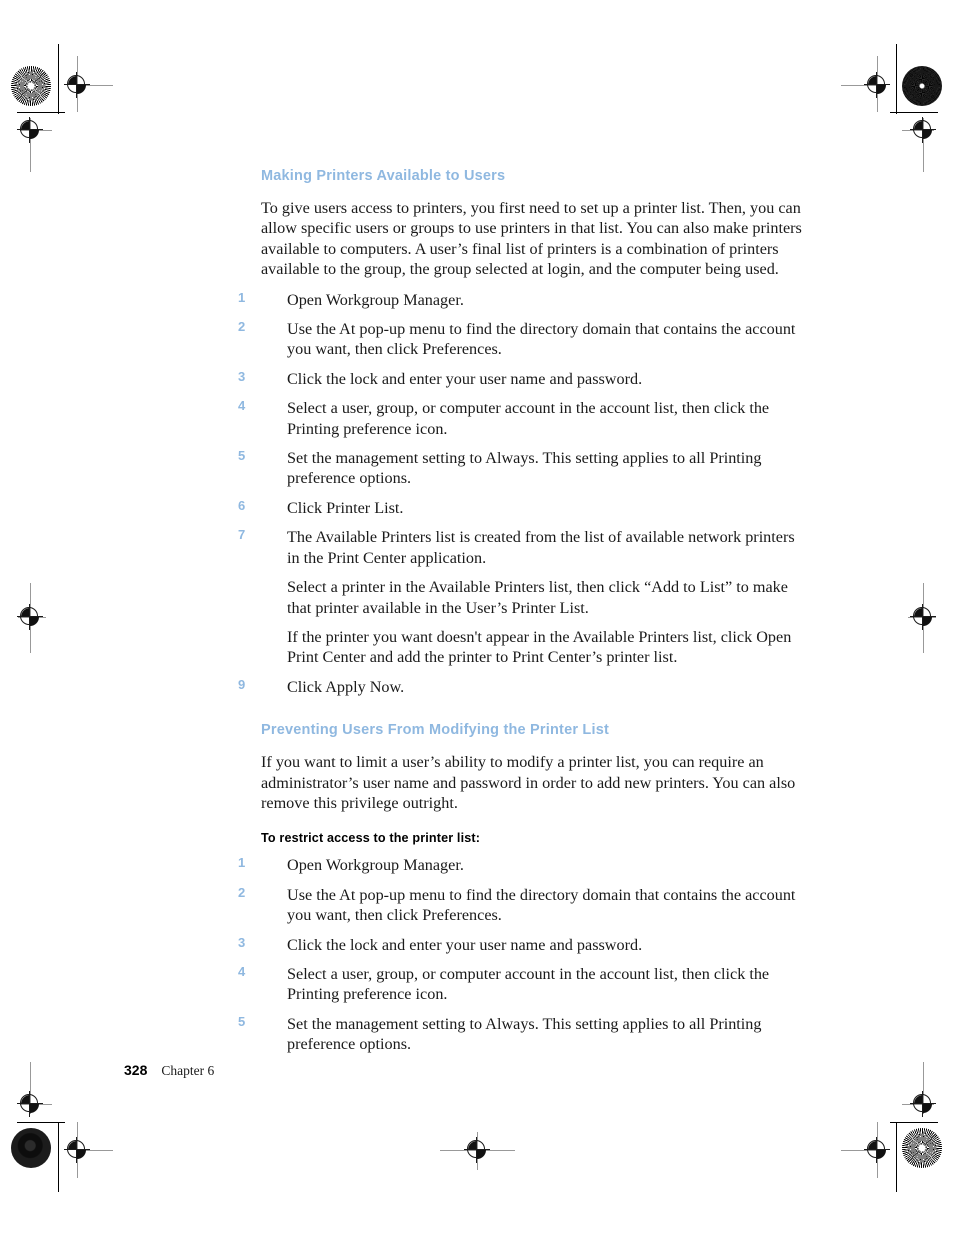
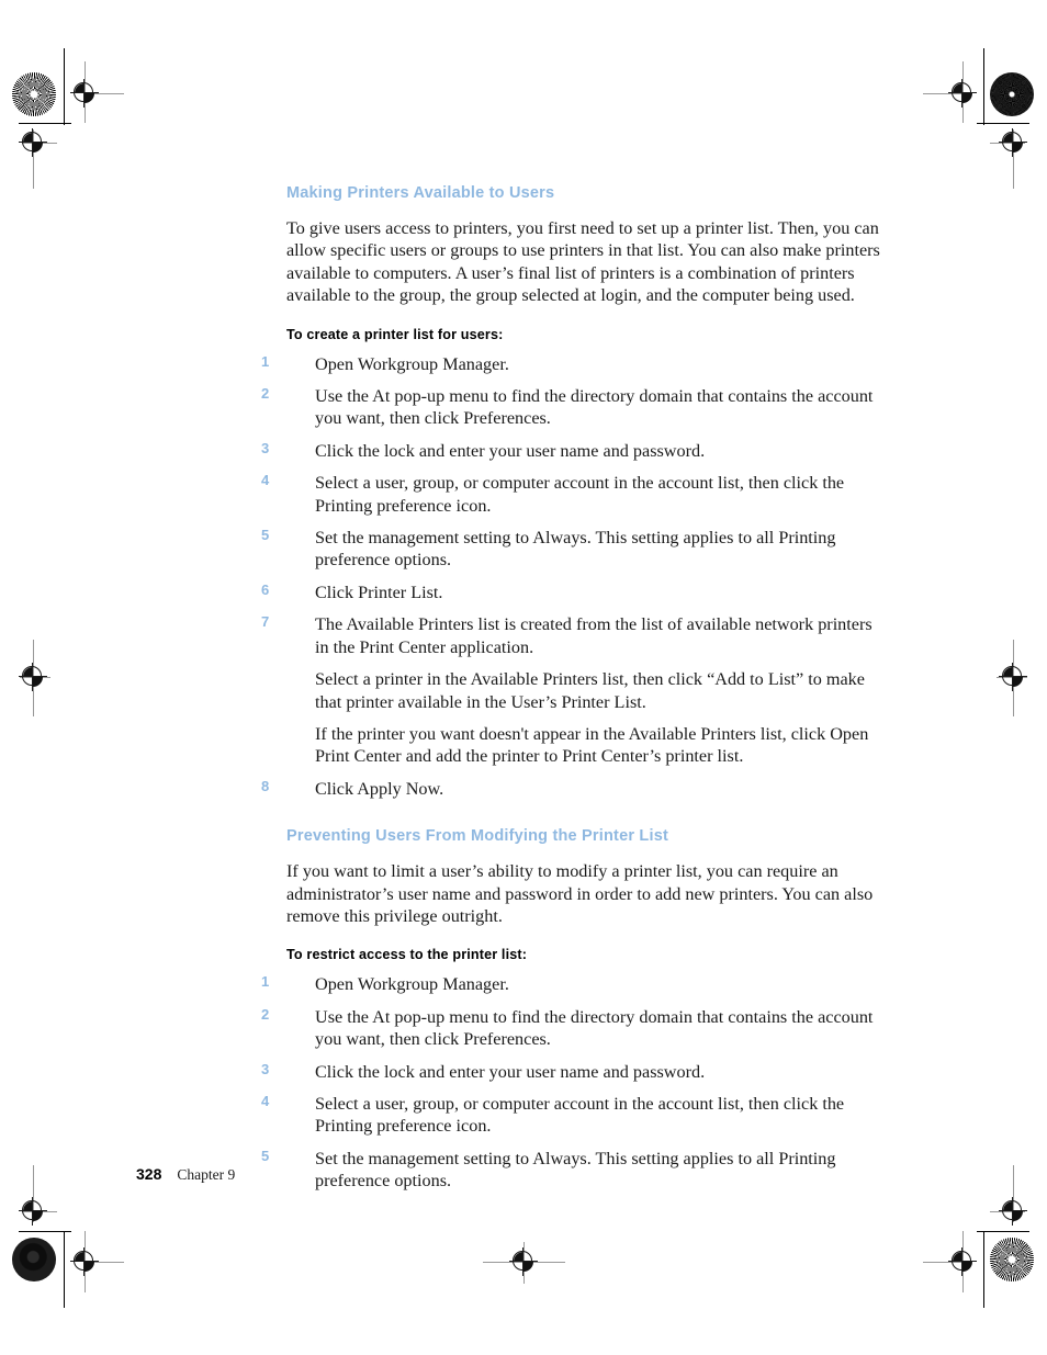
  Making Printers Available to Users
  To give users access to printers, you first need to set up a printer list. Then, you can allow specific users or groups to use printers in that list. You can also make printers available to computers. A user’s final list of printers is a combination of printers available to the group, the group selected at login, and the computer being used.
+ To create a printer list for users:
  1
  Open Workgroup Manager.
  2
  Use the At pop-up menu to find the directory domain that contains the account you want, then click Preferences.
  3
  Click the lock and enter your user name and password.
  4
  Select a user, group, or computer account in the account list, then click the Printing preference icon.
  5
  Set the management setting to Always. This setting applies to all Printing preference options.
  6
  Click Printer List.
  7
  The Available Printers list is created from the list of available network printers in the Print Center application.
  Select a printer in the Available Printers list, then click “Add to List” to make that printer available in the User’s Printer List.
  If the printer you want doesn't appear in the Available Printers list, click Open Print Center and add the printer to Print Center’s printer list.
- 9
+ 8
  Click Apply Now.
  Preventing Users From Modifying the Printer List
  If you want to limit a user’s ability to modify a printer list, you can require an administrator’s user name and password in order to add new printers. You can also remove this privilege outright.
  To restrict access to the printer list:
  1
  Open Workgroup Manager.
  2
  Use the At pop-up menu to find the directory domain that contains the account you want, then click Preferences.
  3
  Click the lock and enter your user name and password.
  4
  Select a user, group, or computer account in the account list, then click the Printing preference icon.
  5
  Set the management setting to Always. This setting applies to all Printing preference options.
  328
- Chapter 6
+ Chapter 9
